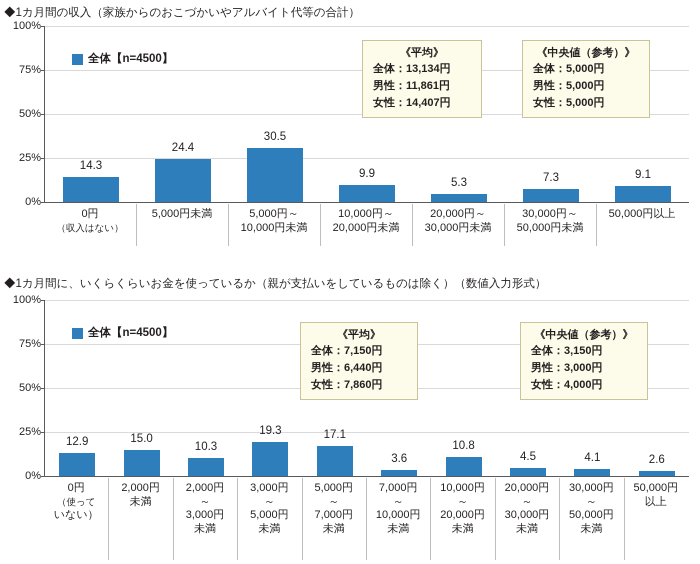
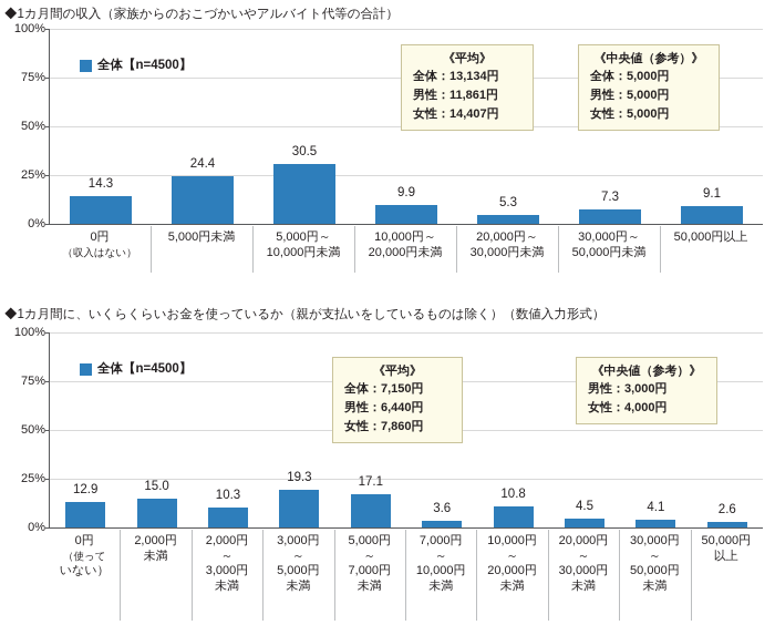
  ◆1カ月間の収入（家族からのおこづかいやアルバイト代等の合計）
  0%
  25%
  50%
  75%
  100%
  14.3
  24.4
  30.5
  9.9
  5.3
  7.3
  9.1
  ◆1カ月間に、いくらくらいお金を使っているか（親が支払いをしているものは除く）（数値入力形式）
  0%
  25%
  50%
  75%
  100%
  12.9
  15.0
  10.3
  19.3
  17.1
  3.6
  10.8
  4.5
  4.1
  2.6
  0円
  （収入はない）
  5,000円未満
  5,000円～
  10,000円未満
  10,000円～
  20,000円未満
  20,000円～
  30,000円未満
  30,000円～
  50,000円未満
  50,000円以上
  全体【n=4500】
  《平均》
  全体：13,134円
  男性：11,861円
  女性：14,407円
  《中央値（参考）》
  全体：5,000円
  男性：5,000円
  女性：5,000円
  0円
  （使って
  いない）
  2,000円
  未満
  2,000円
  ～
  3,000円
  未満
  3,000円
  ～
  5,000円
  未満
  5,000円
  ～
  7,000円
  未満
  7,000円
  ～
  10,000円
  未満
  10,000円
  ～
  20,000円
  未満
  20,000円
  ～
  30,000円
  未満
  30,000円
  ～
  50,000円
  未満
  50,000円
  以上
  全体【n=4500】
  《平均》
  全体：7,150円
  男性：6,440円
  女性：7,860円
  《中央値（参考）》
- 全体：3,150円
  男性：3,000円
  女性：4,000円
